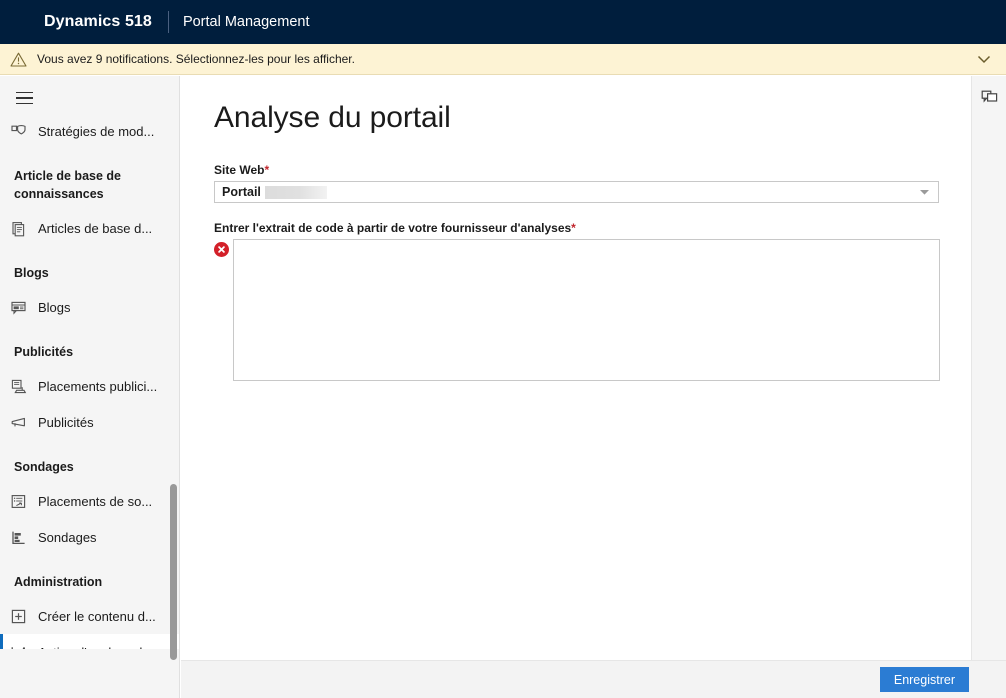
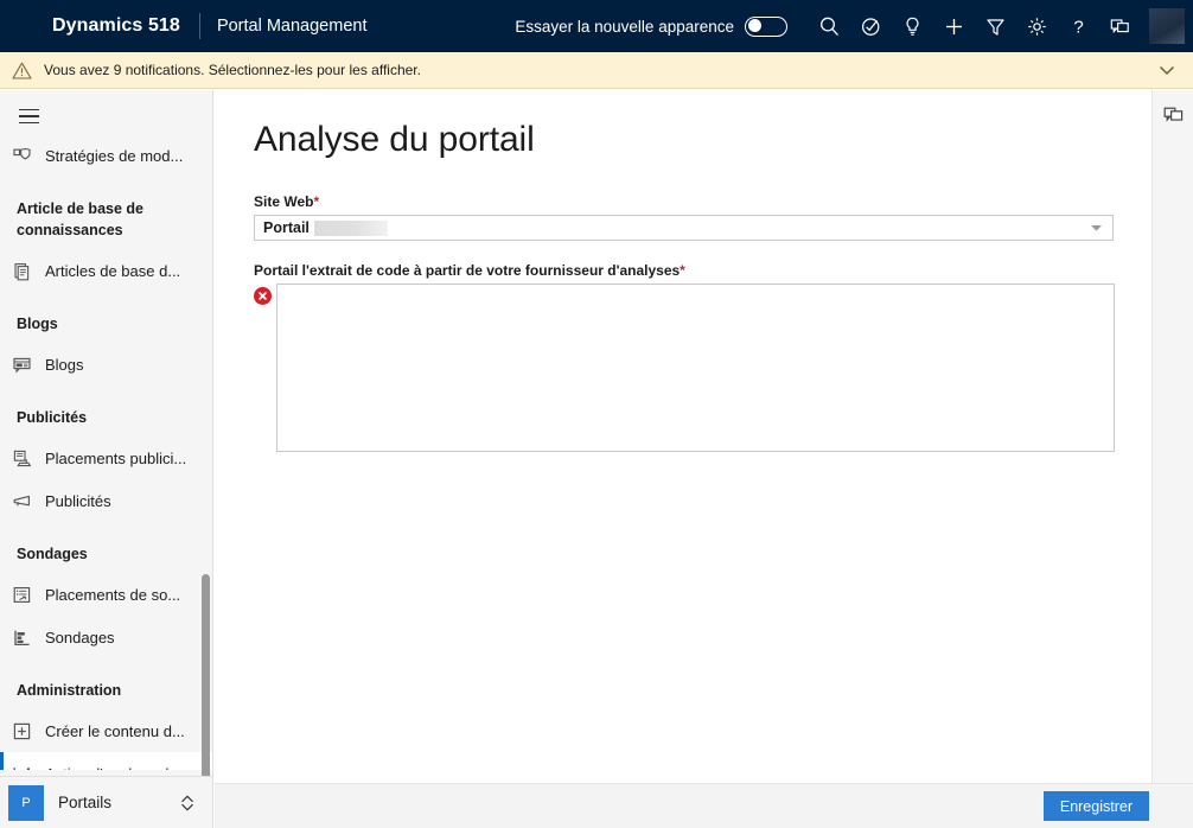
  Dynamics 518
  Portal Management
+ Essayer la nouvelle apparence
+ ?
  Vous avez 9 notifications. Sélectionnez-les pour les afficher.
  Stratégies de mod...
  Article de base de connaissances
  Articles de base d...
  Blogs
  Blogs
  Publicités
  Placements publici...
  Publicités
  Sondages
  Placements de so...
  Sondages
  Administration
  Créer le contenu d...
+ P
+ Portails
  Analyse du portail
  Site Web*
  Portail
- Entrer l'extrait de code à partir de votre fournisseur d'analyses*
+ Portail l'extrait de code à partir de votre fournisseur d'analyses*
  Enregistrer
